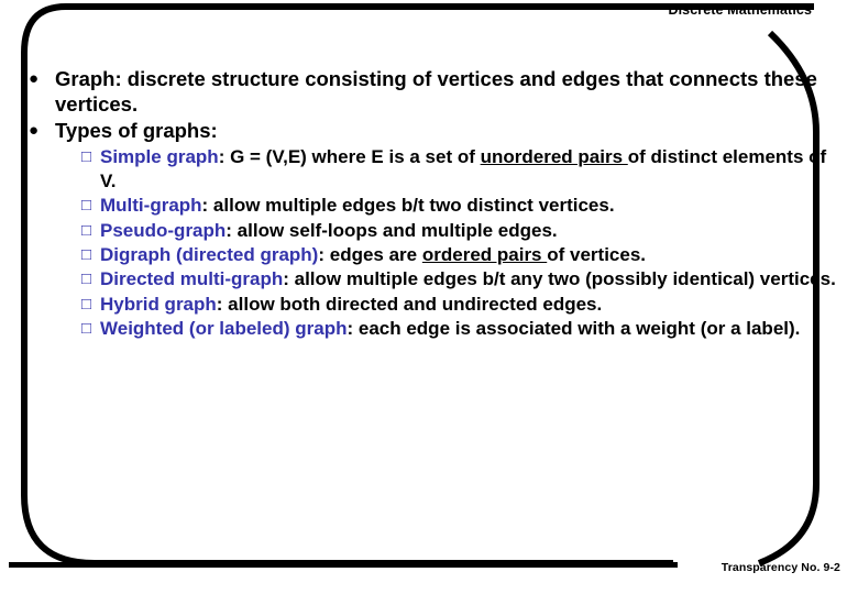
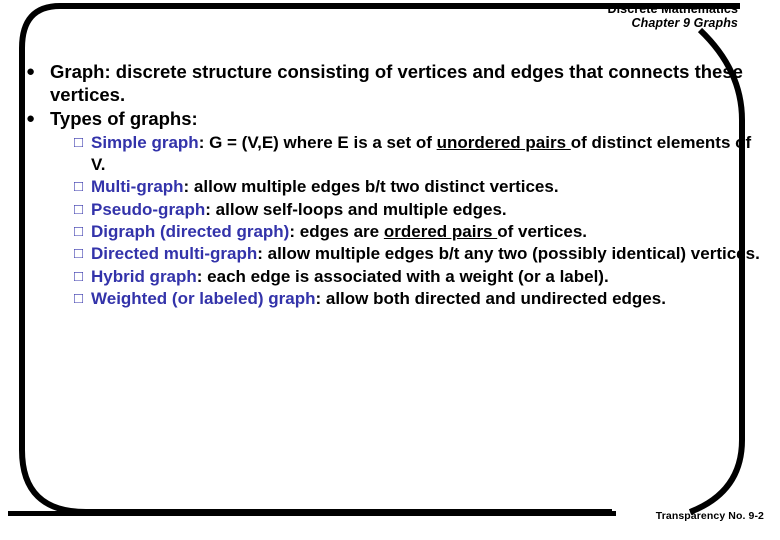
  Discrete Mathematics
+ Chapter 9 Graphs
  ●
  Graph: discrete structure consisting of vertices and edges that connects these vertices.
  ●
  Types of graphs:
  □
  Simple graph: G = (V,E) where E is a set of unordered pairs of distinct elements of V.
  □
  Multi-graph: allow multiple edges b/t two distinct vertices.
  □
  Pseudo-graph: allow self-loops and multiple edges.
  □
  Digraph (directed graph): edges are ordered pairs of vertices.
  □
  Directed multi-graph: allow multiple edges b/t any two (possibly identical) vertices.
  □
- Hybrid graph: allow both directed and undirected edges.
+ Hybrid graph: each edge is associated with a weight (or a label).
  □
- Weighted (or labeled) graph: each edge is associated with a weight (or a label).
+ Weighted (or labeled) graph: allow both directed and undirected edges.
  Transparency No. 9-2
